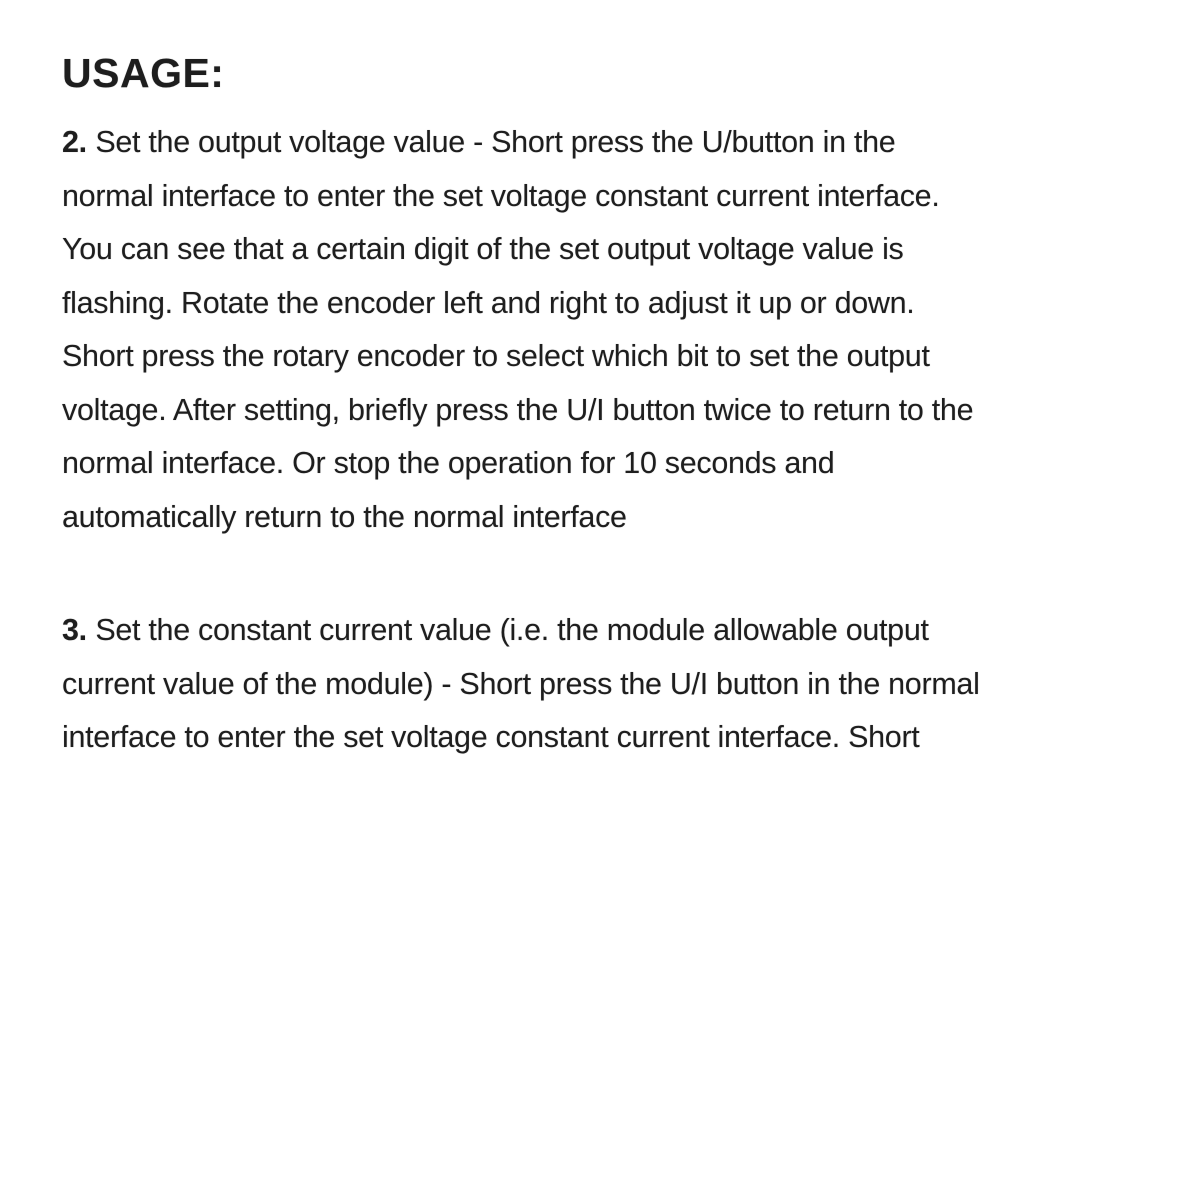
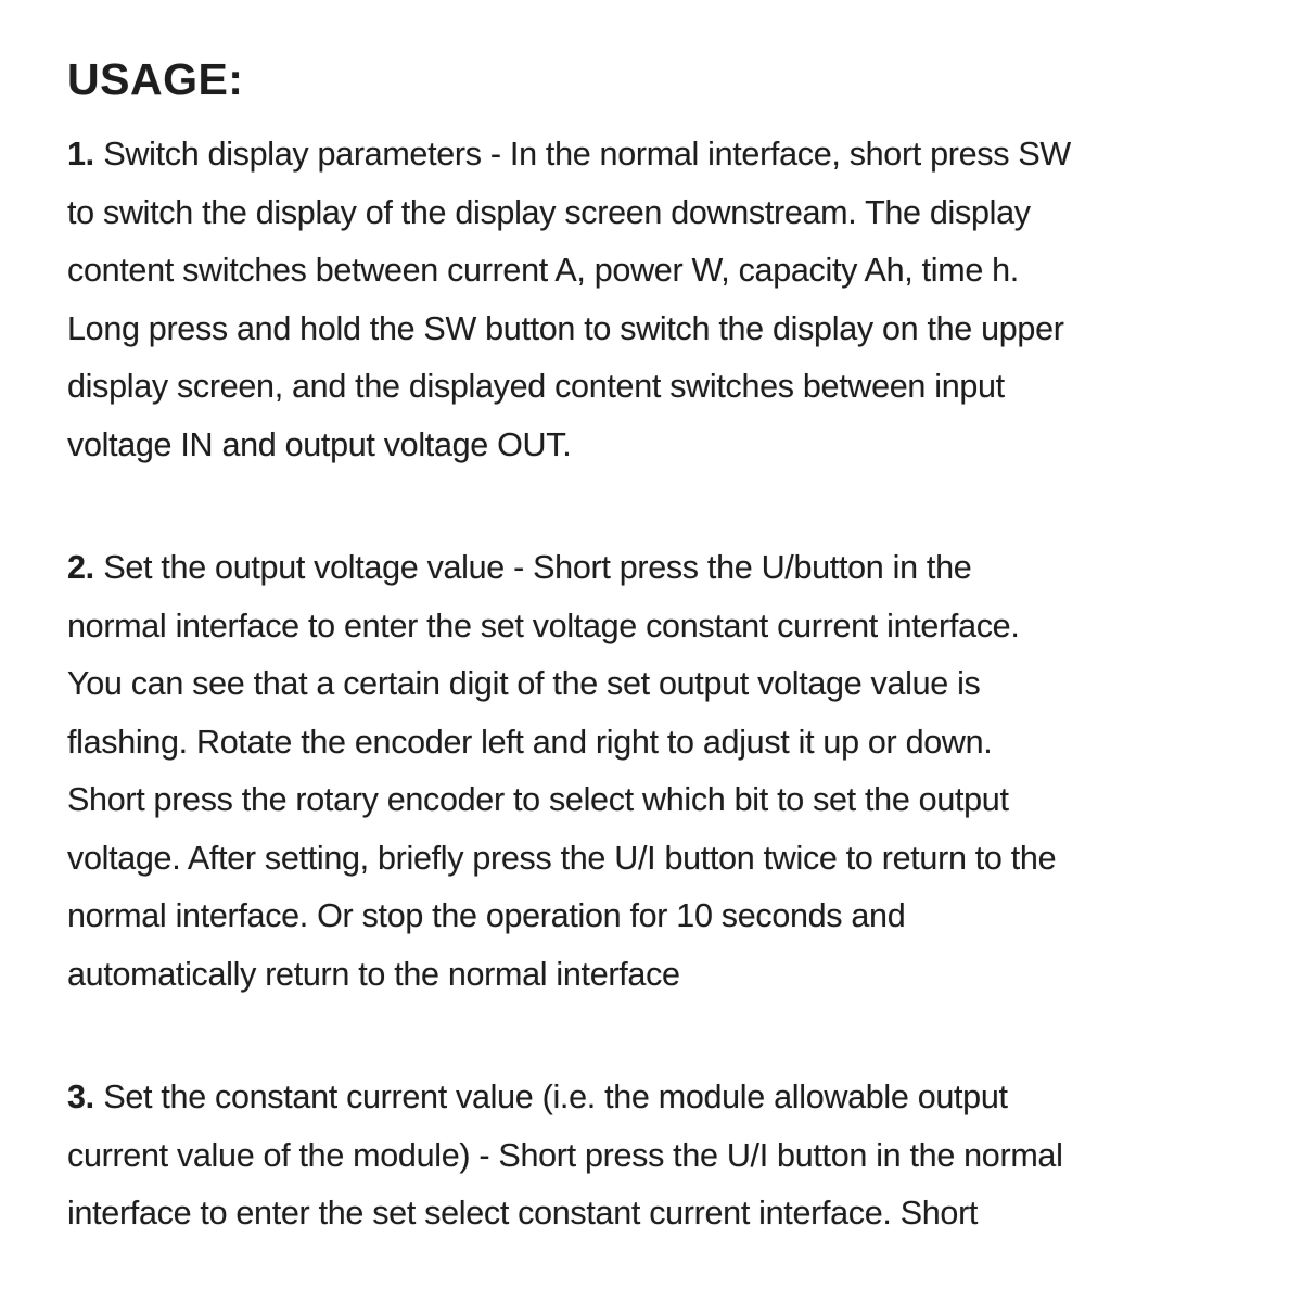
  USAGE:
+ 1. Switch display parameters - In the normal interface, short press SW
+ to switch the display of the display screen downstream. The display
+ content switches between current A, power W, capacity Ah, time h.
+ Long press and hold the SW button to switch the display on the upper
+ display screen, and the displayed content switches between input
+ voltage IN and output voltage OUT.
  2. Set the output voltage value - Short press the U/button in the
  normal interface to enter the set voltage constant current interface.
  You can see that a certain digit of the set output voltage value is
  flashing. Rotate the encoder left and right to adjust it up or down.
  Short press the rotary encoder to select which bit to set the output
  voltage. After setting, briefly press the U/I button twice to return to the
  normal interface. Or stop the operation for 10 seconds and
  automatically return to the normal interface
  3. Set the constant current value (i.e. the module allowable output
  current value of the module) - Short press the U/I button in the normal
- interface to enter the set voltage constant current interface. Short
+ interface to enter the set select constant current interface. Short
